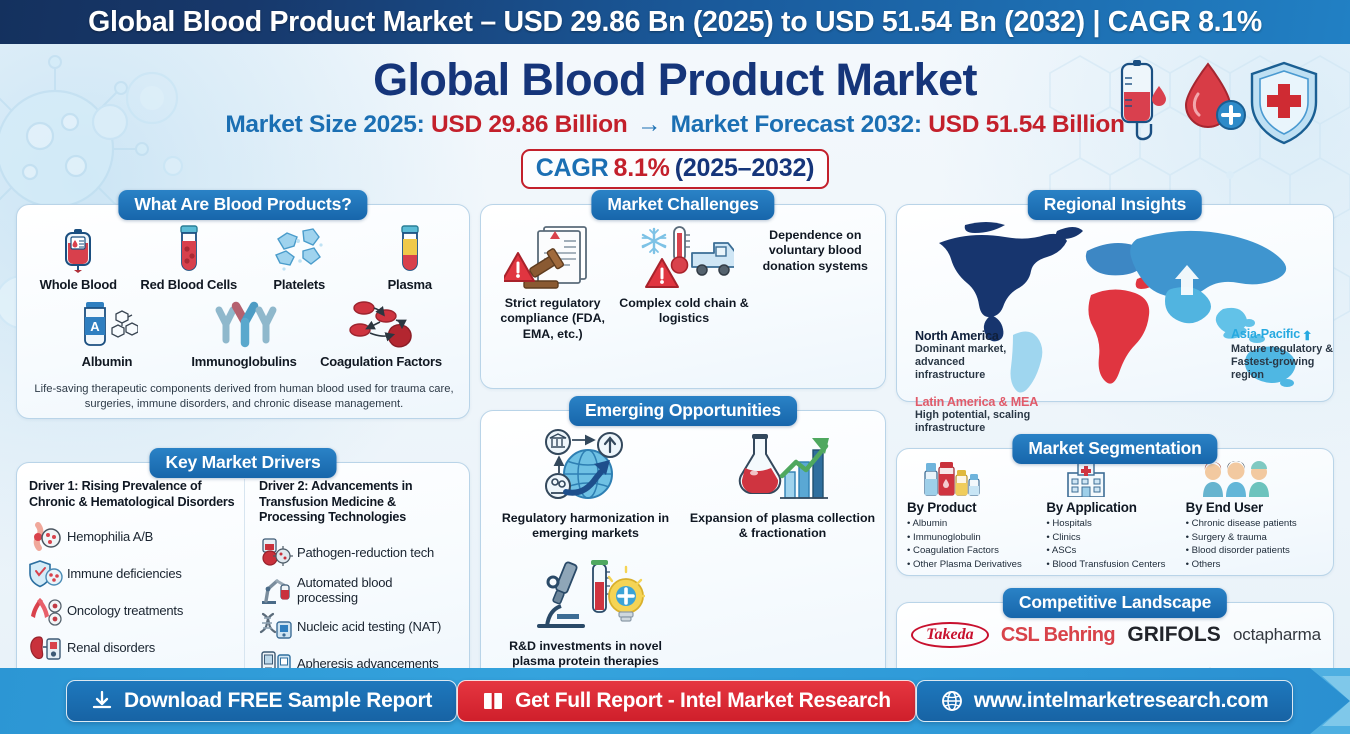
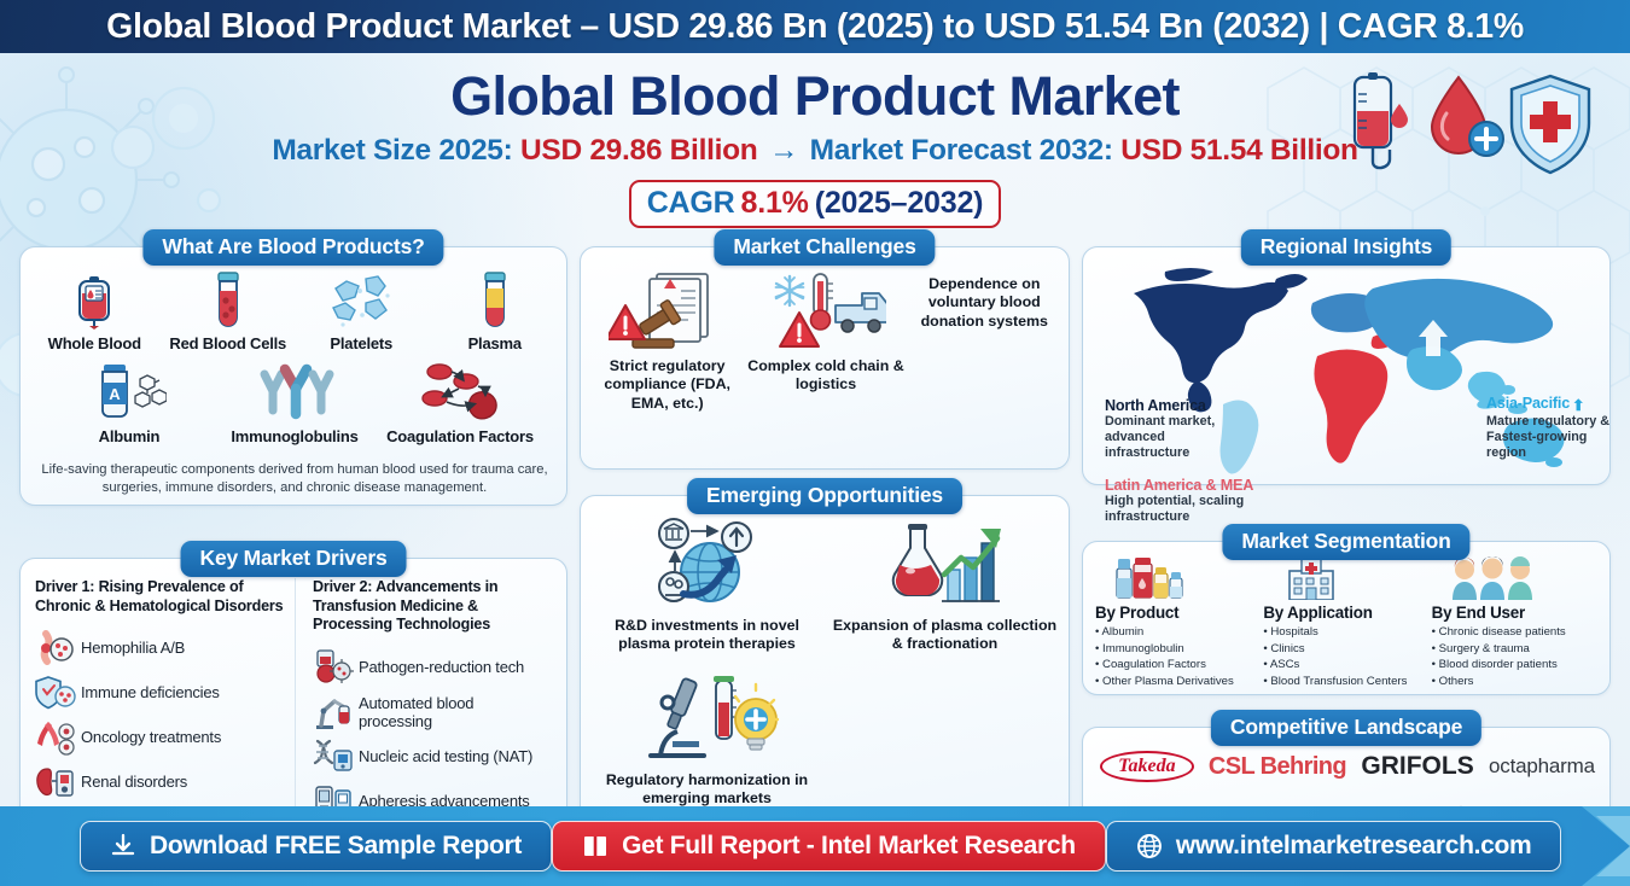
  Global Blood Product Market – USD 29.86 Bn (2025) to USD 51.54 Bn (2032) | CAGR 8.1%
  Global Blood Product Market
  Market Size 2025: USD 29.86 Billion → Market Forecast 2032: USD 51.54 Billion
  CAGR
  8.1%
  (2025–2032)
  What Are Blood Products?
  Whole Blood
  Red Blood Cells
  Platelets
  Plasma
  A
  Albumin
  Immunoglobulins
  Coagulation Factors
  Life-saving therapeutic components derived from human blood used for trauma care, surgeries, immune disorders, and chronic disease management.
  Key Market Drivers
  Driver 1: Rising Prevalence of Chronic & Hematological Disorders
  Hemophilia A/B
  Immune deficiencies
  Oncology treatments
  Renal disorders
  Driver 2: Advancements in Transfusion Medicine & Processing Technologies
  Pathogen-reduction tech
  Automated blood processing
  Nucleic acid testing (NAT)
  Apheresis advancements
  Market Challenges
  Strict regulatory compliance (FDA, EMA, etc.)
  Complex cold chain & logistics
  Dependence on voluntary blood donation systems
  Emerging Opportunities
- Regulatory harmonization in emerging markets
+ R&D investments in novel plasma protein therapies
  Expansion of plasma collection & fractionation
- R&D investments in novel plasma protein therapies
+ Regulatory harmonization in emerging markets
  Regional Insights
  North America
  Dominant market, advanced infrastructure
  Latin America & MEA
  High potential, scaling infrastructure
  Asia-Pacific ⬆
  Mature regulatory & Fastest-growing region
  Market Segmentation
  By Product
  Albumin
  Immunoglobulin
  Coagulation Factors
  Other Plasma Derivatives
  By Application
  Hospitals
  Clinics
  ASCs
  Blood Transfusion Centers
  By End User
  Chronic disease patients
  Surgery & trauma
  Blood disorder patients
  Others
  Competitive Landscape
  Takeda
  CSL Behring
  GRIFOLS
  octapharma
  Download FREE Sample Report
  Get Full Report - Intel Market Research
  www.intelmarketresearch.com
